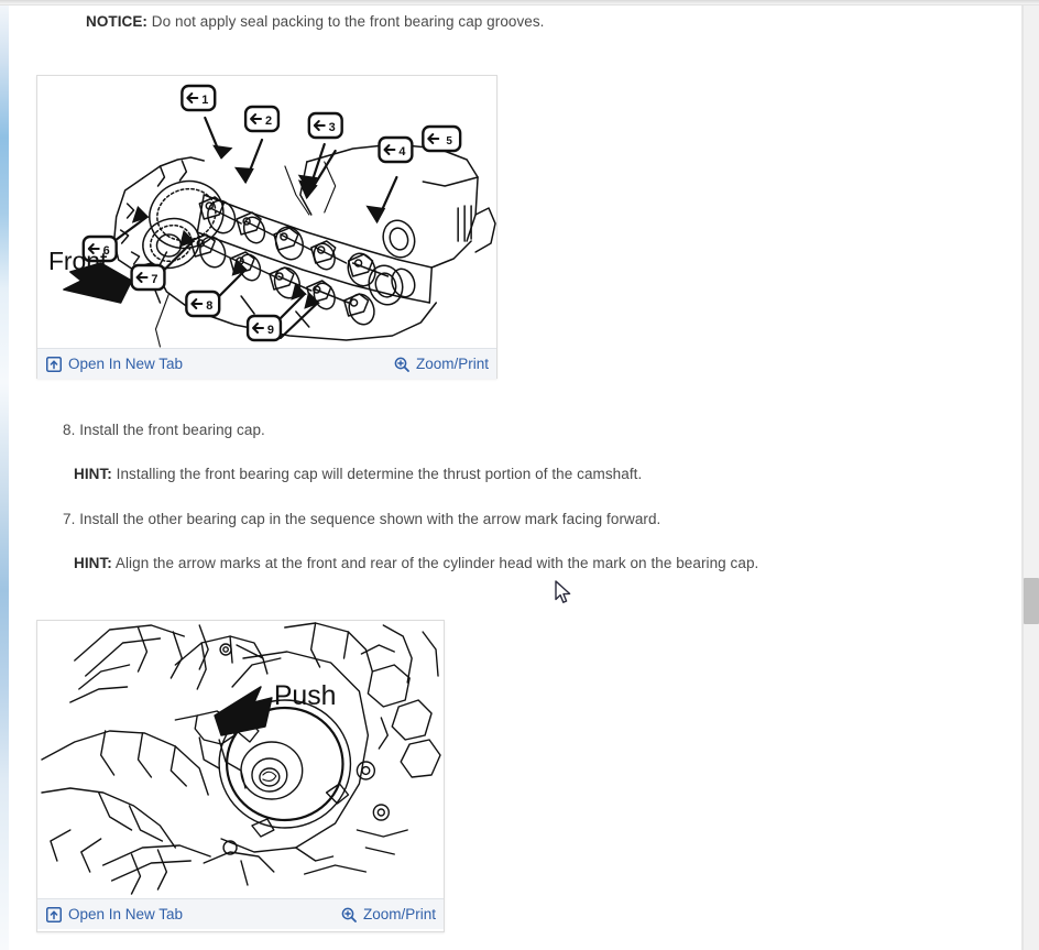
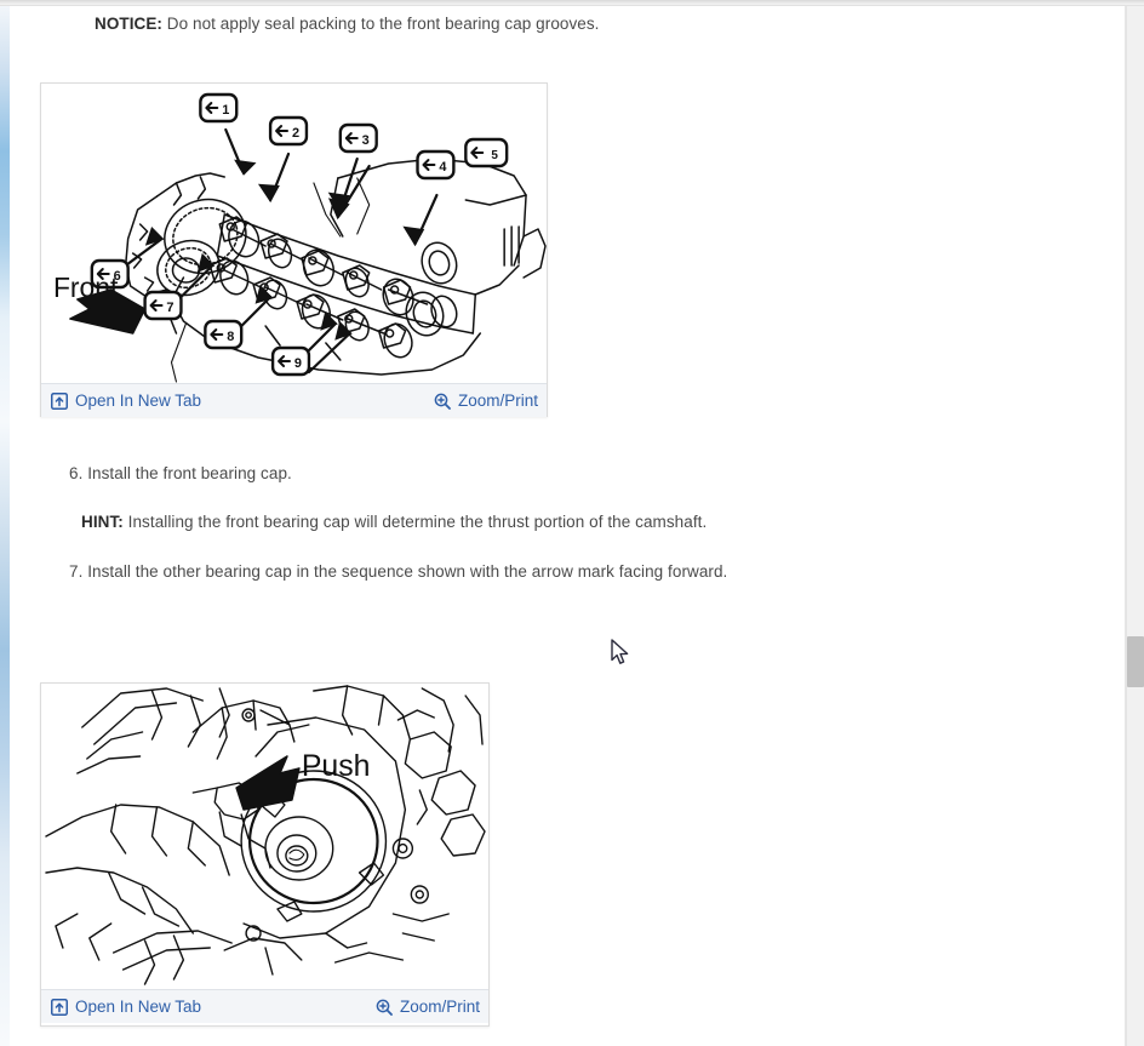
  NOTICE: Do not apply seal packing to the front bearing cap grooves.
  1
  2
  3
  4
  6
  7
  8
  9
  5
  Front
  Open In New Tab
  Zoom/Print
- 8. Install the front bearing cap.
+ 6. Install the front bearing cap.
  HINT: Installing the front bearing cap will determine the thrust portion of the camshaft.
  7. Install the other bearing cap in the sequence shown with the arrow mark facing forward.
- HINT: Align the arrow marks at the front and rear of the cylinder head with the mark on the bearing cap.
  Push
  Open In New Tab
  Zoom/Print
